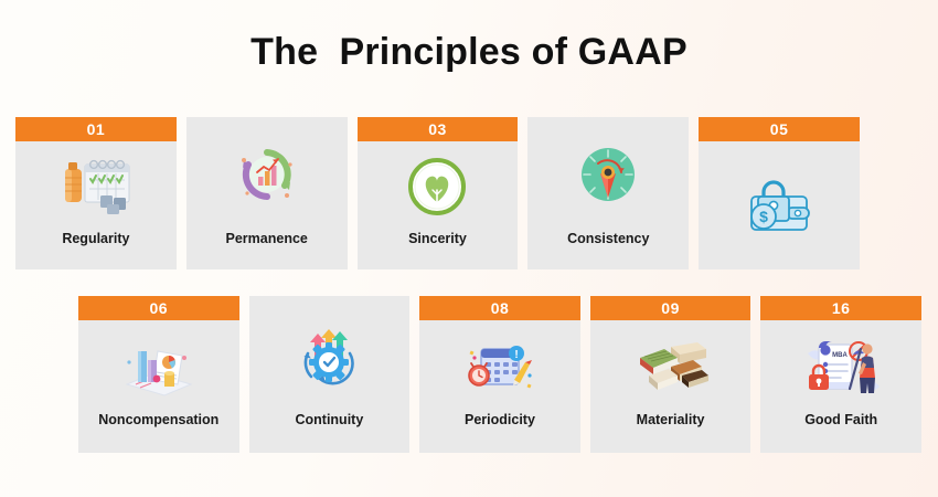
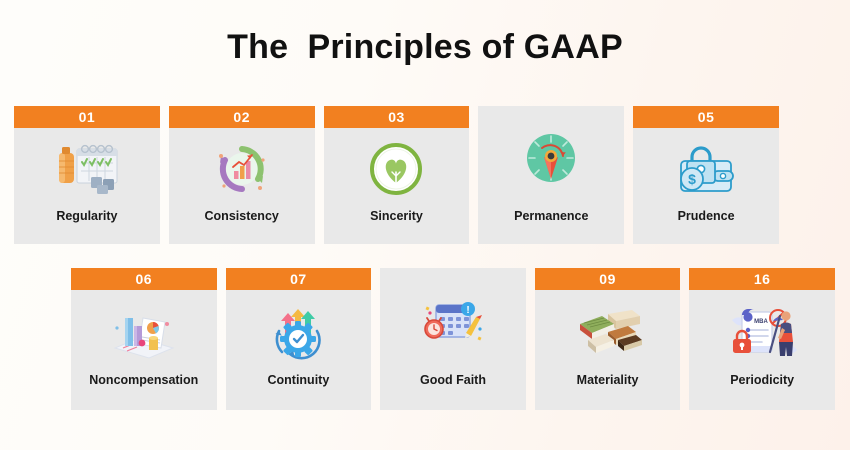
  The Principles of GAAP
  01
  Regularity
+ 02
- Permanence
+ Consistency
  03
  Sincerity
- Consistency
+ Permanence
  05
  $
+ Prudence
  06
  Noncompensation
+ 07
  Continuity
- 08
  !
- Periodicity
+ Good Faith
  09
  Materiality
  16
- Good Faith
+ Periodicity
